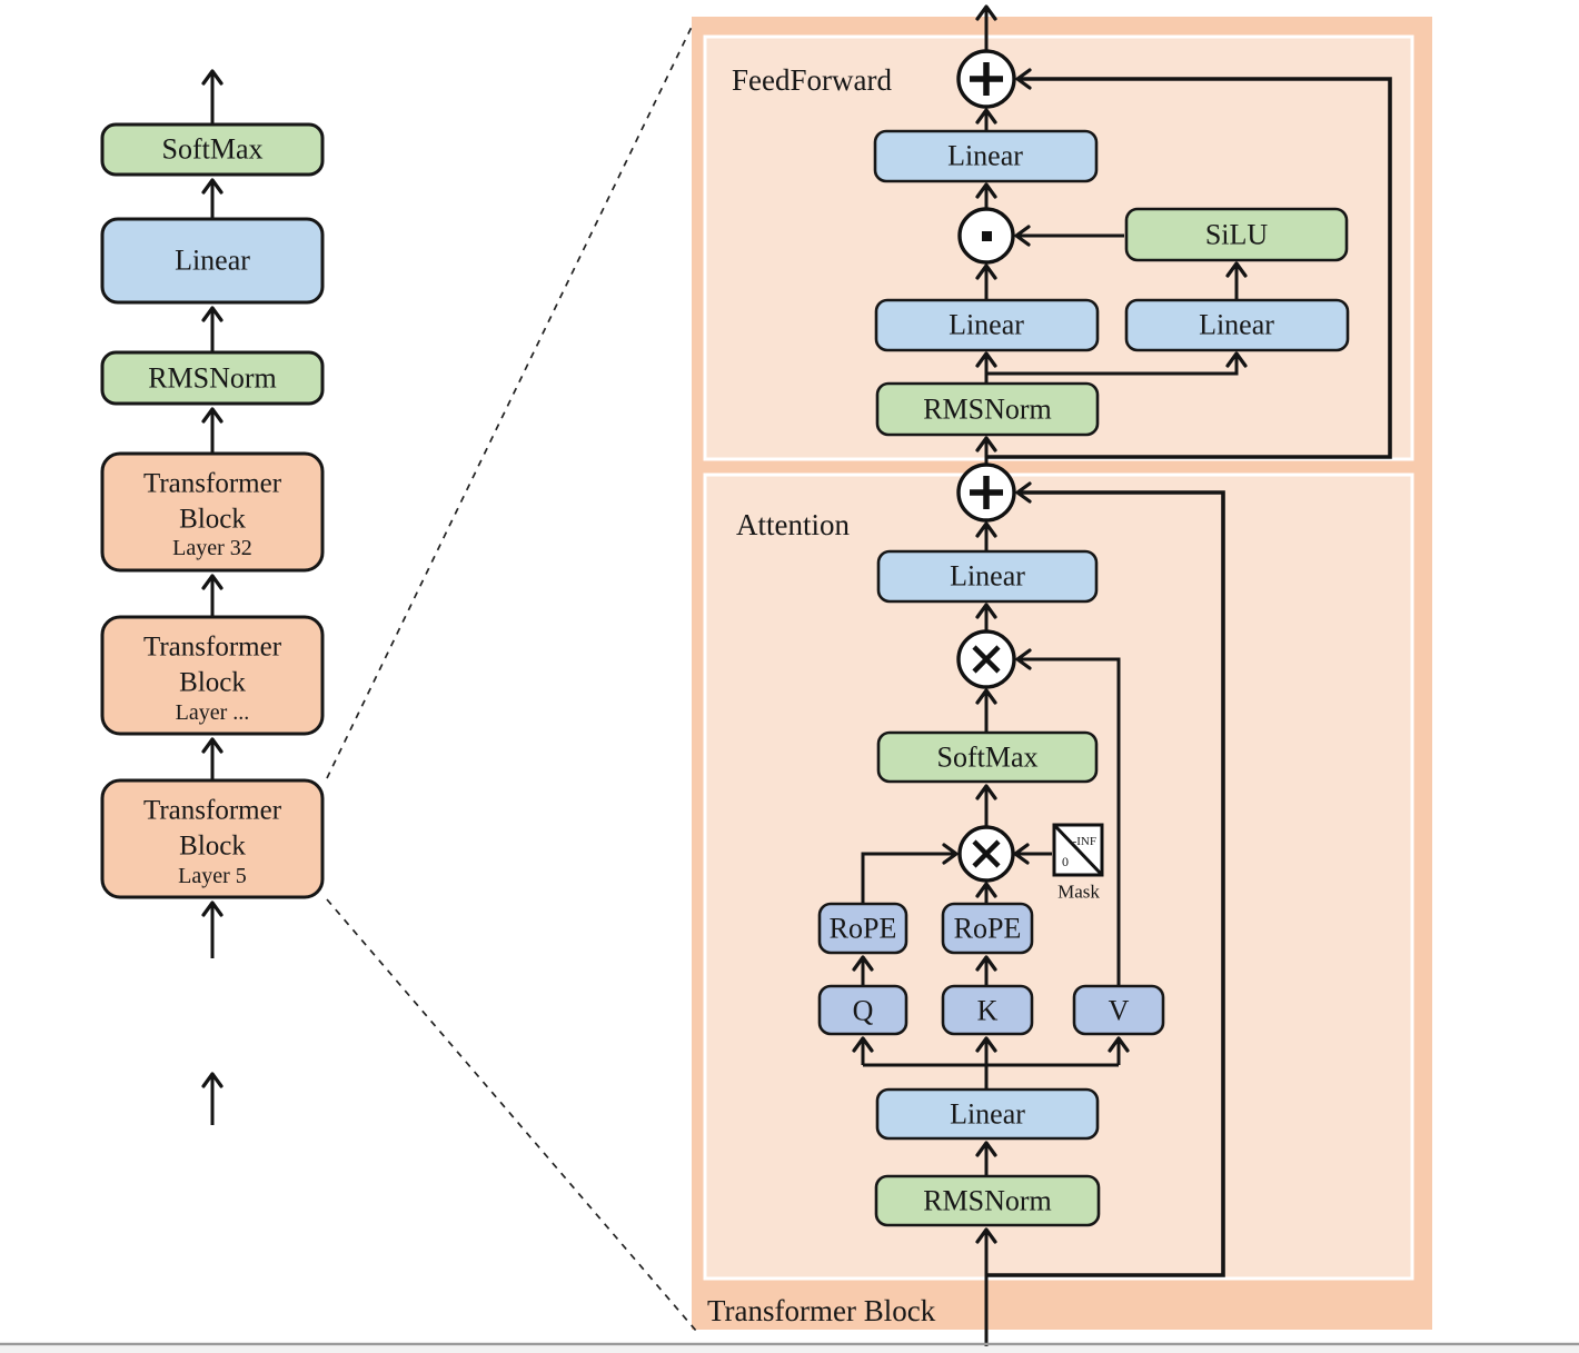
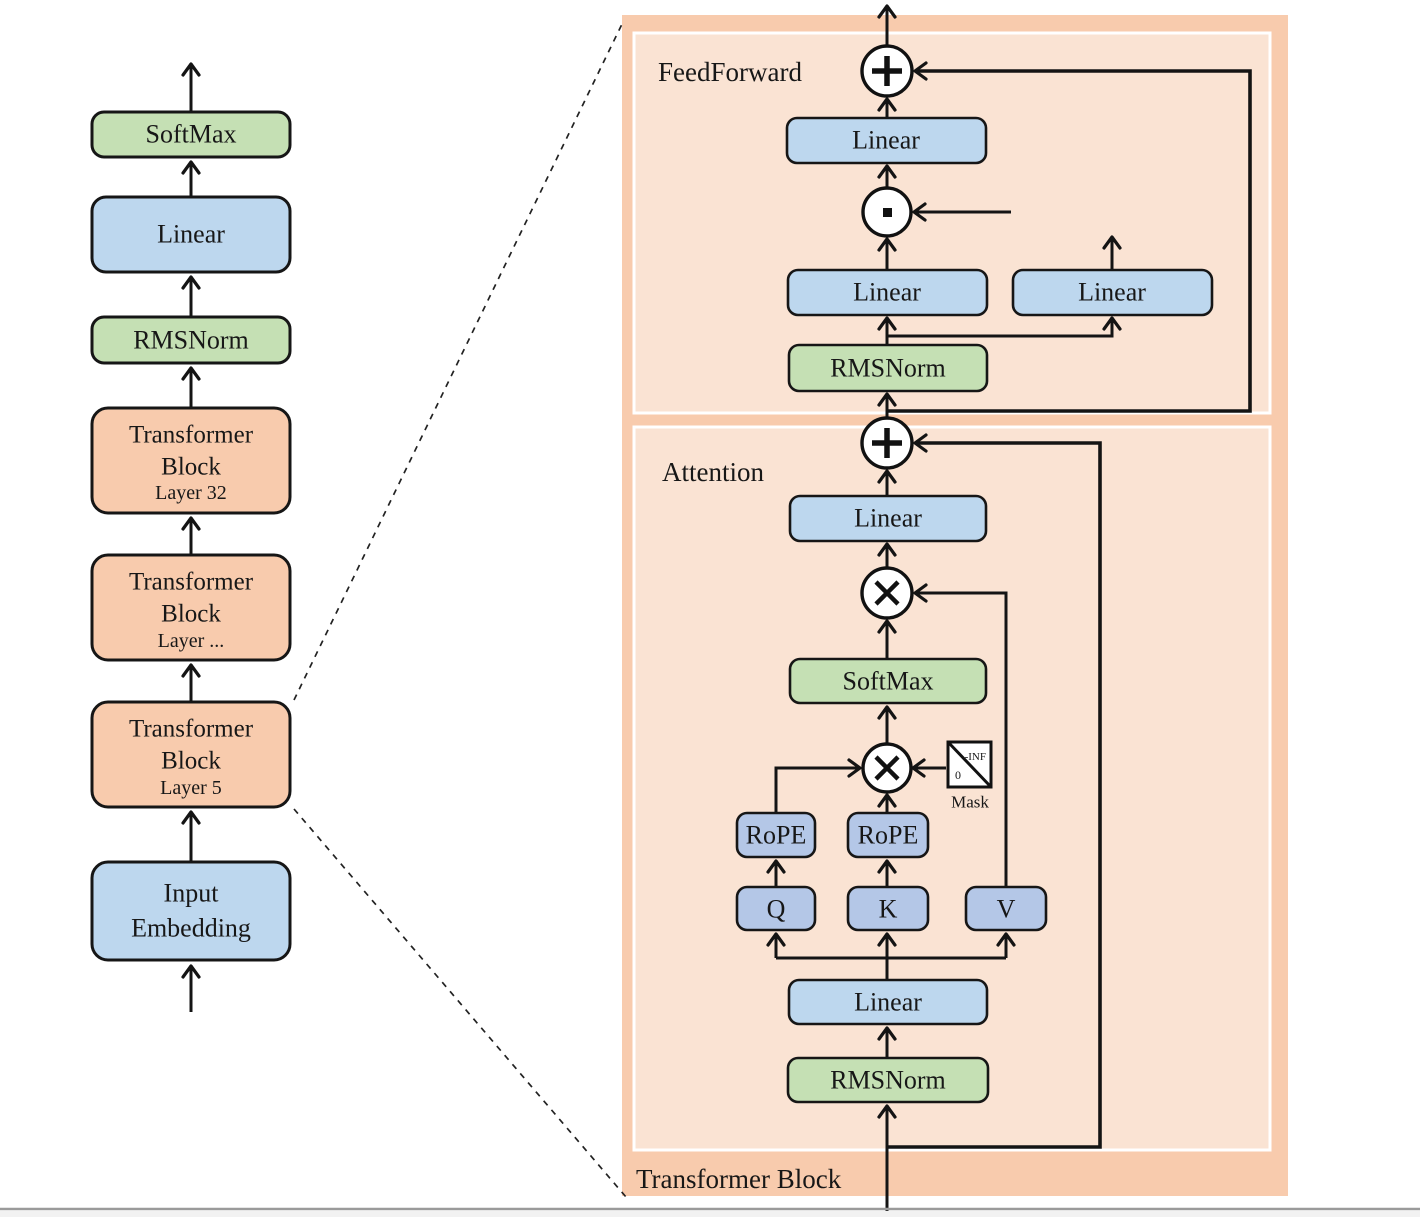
  FeedForward
  Attention
  Transformer Block
+ Input
+ Embedding
  Transformer
  Block
  Layer 5
  Transformer
  Block
  Layer ...
  Transformer
  Block
  Layer 32
  RMSNorm
  Linear
  SoftMax
  RMSNorm
  Linear
  Q
  K
  V
  RoPE
  RoPE
  0
  -INF
  Mask
  SoftMax
  Linear
  RMSNorm
  Linear
  Linear
- SiLU
  Linear
